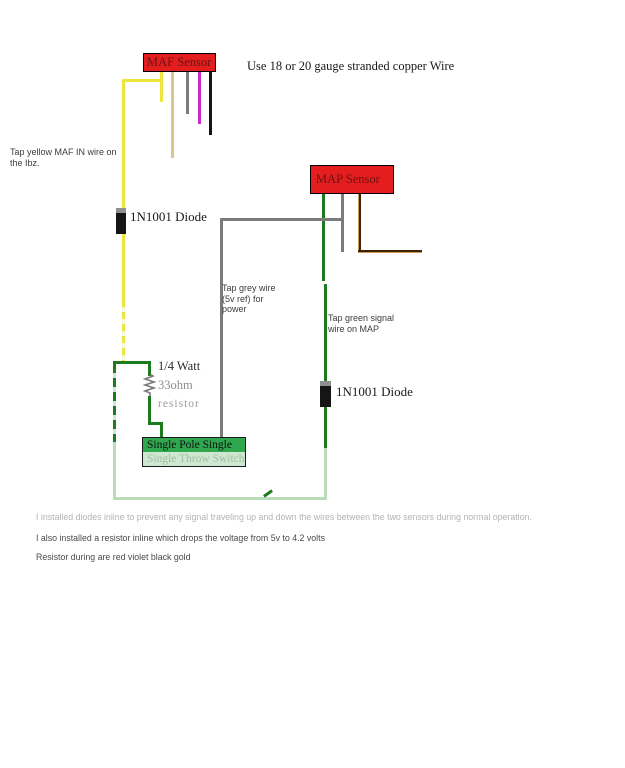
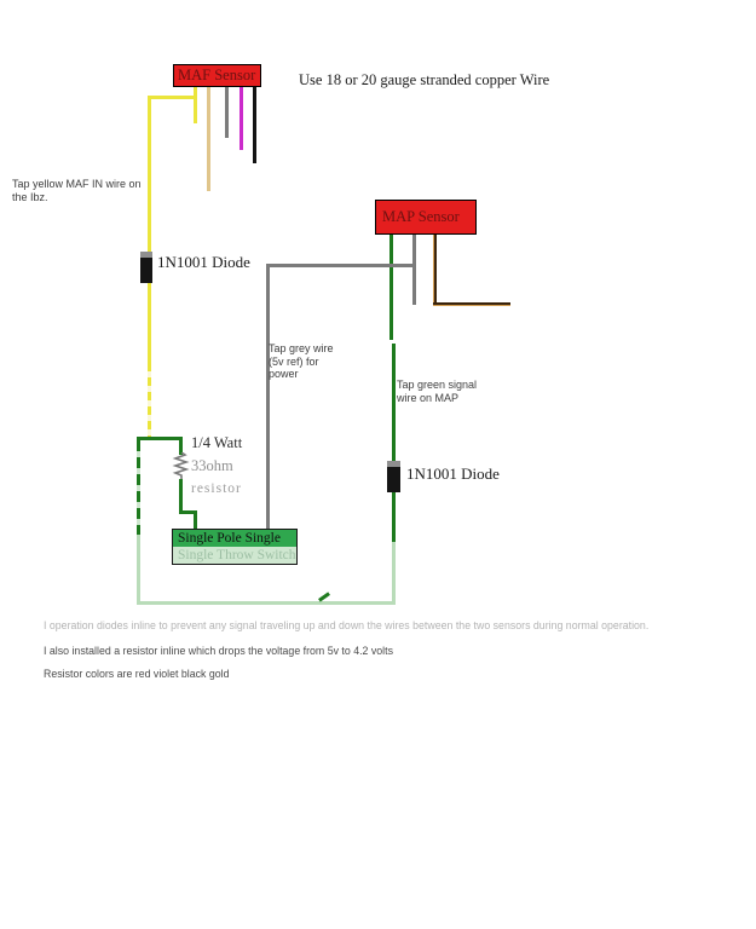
  MAF Sensor
  Use 18 or 20 gauge stranded copper Wire
  Tap yellow MAF IN wire on
  the Ibz.
  1N1001 Diode
  MAP Sensor
  Tap grey wire
  (5v ref) for
  power
  Tap green signal
  wire on MAP
  1N1001 Diode
  1/4 Watt
  33ohm
  resistor
  Single Pole Single
  Single Throw Switch
- I installed diodes inline to prevent any signal traveling up and down the wires between the two sensors during normal operation.
+ I operation diodes inline to prevent any signal traveling up and down the wires between the two sensors during normal operation.
  I also installed a resistor inline which drops the voltage from 5v to 4.2 volts
- Resistor during are red violet black gold
+ Resistor colors are red violet black gold
